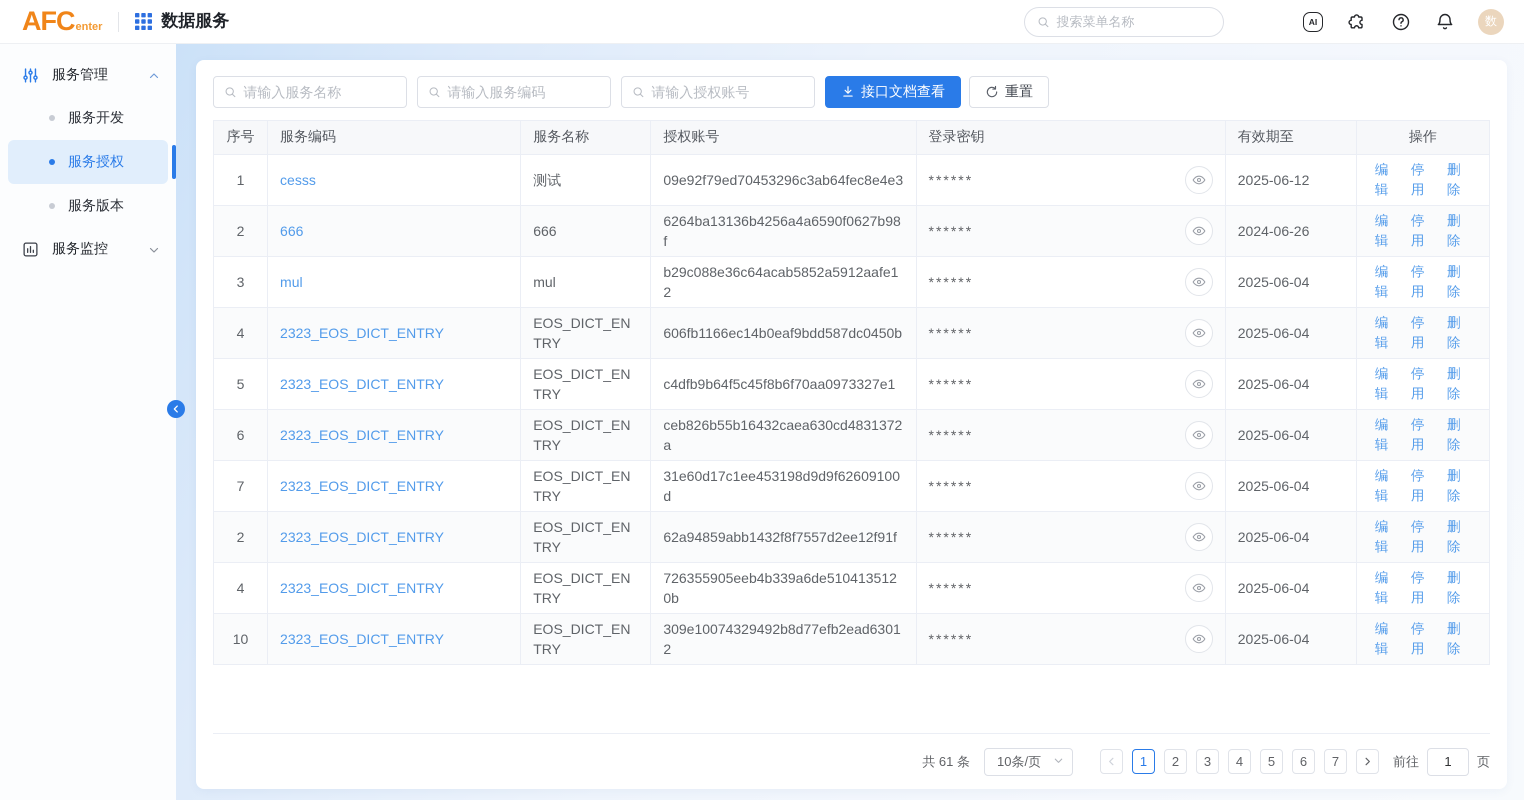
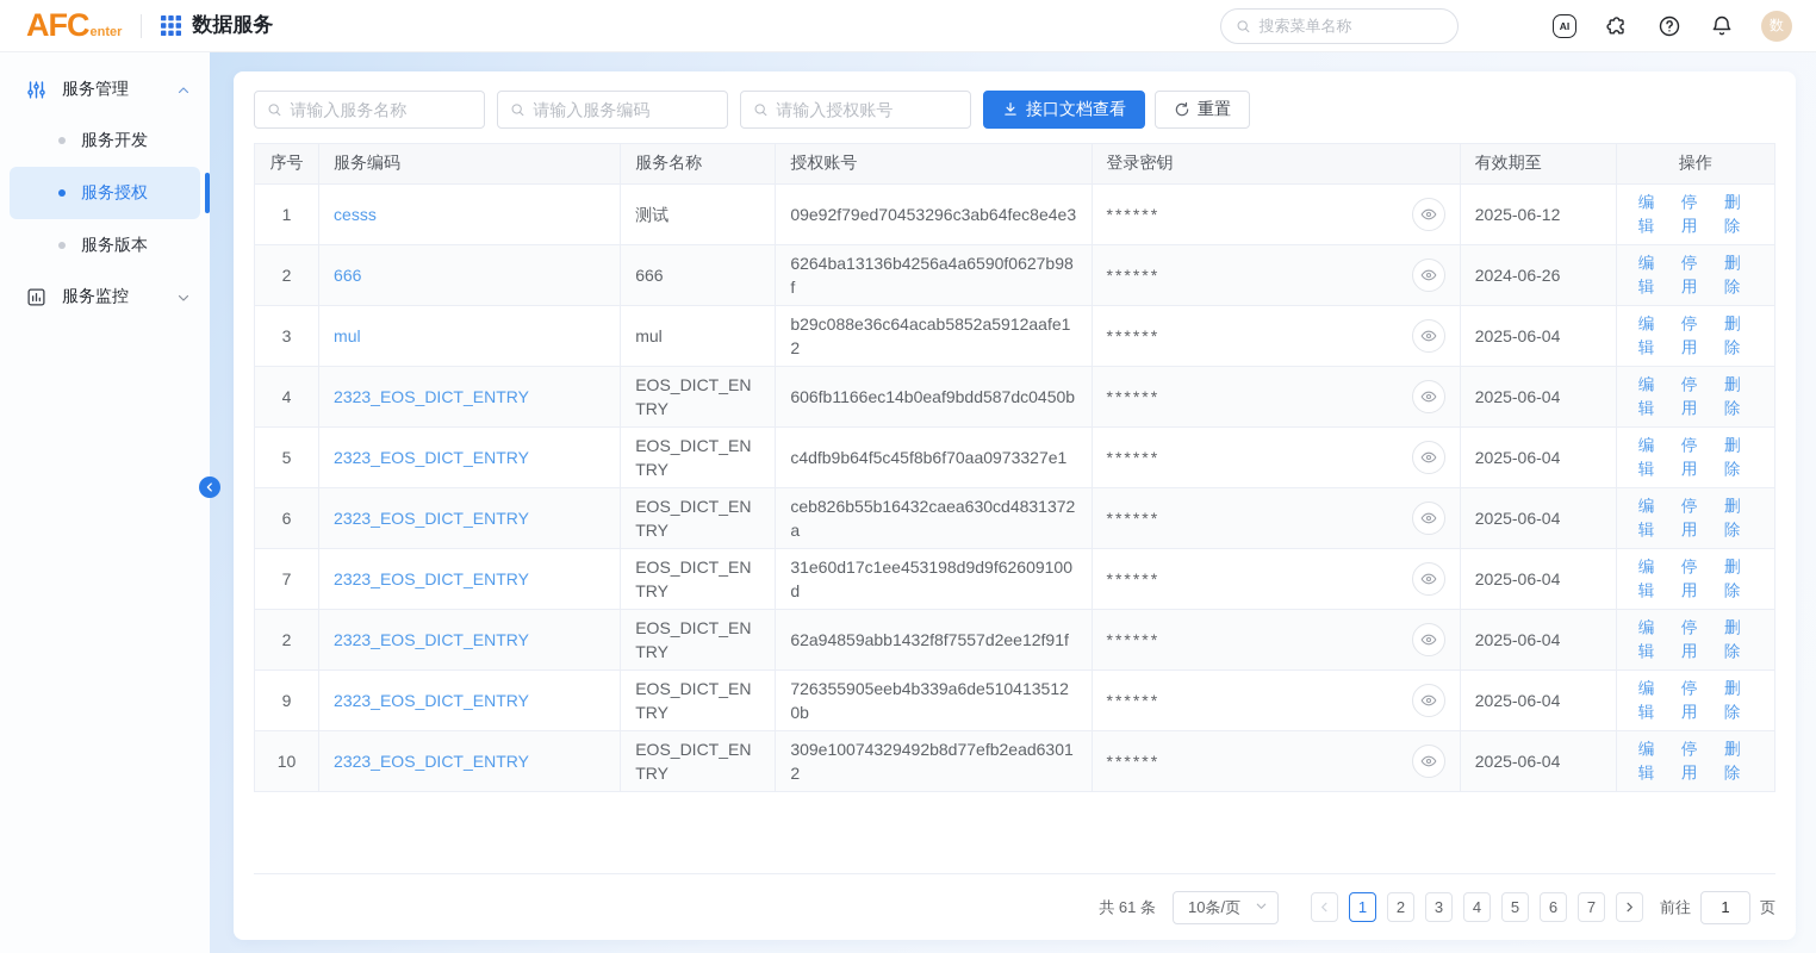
  AFC
  enter
  数据服务
  搜索菜单名称
  AI
  数
  服务管理
  服务开发
  服务授权
  服务版本
  服务监控
  请输入服务名称
  请输入服务编码
  请输入授权账号
  接口文档查看
  重置
  序号	服务编码	服务名称	授权账号	登录密钥	有效期至	操作
  1	cesss	测试	09e92f79ed70453296c3ab64fec8e4e3	******	2025-06-12	编辑停用删除
  2	666	666	6264ba13136b4256a4a6590f0627b98f	******	2024-06-26	编辑停用删除
  3	mul	mul	b29c088e36c64acab5852a5912aafe12	******	2025-06-04	编辑停用删除
  4	2323_EOS_DICT_ENTRY	EOS_DICT_ENTRY	606fb1166ec14b0eaf9bdd587dc0450b	******	2025-06-04	编辑停用删除
  5	2323_EOS_DICT_ENTRY	EOS_DICT_ENTRY	c4dfb9b64f5c45f8b6f70aa0973327e1	******	2025-06-04	编辑停用删除
  6	2323_EOS_DICT_ENTRY	EOS_DICT_ENTRY	ceb826b55b16432caea630cd4831372a	******	2025-06-04	编辑停用删除
  7	2323_EOS_DICT_ENTRY	EOS_DICT_ENTRY	31e60d17c1ee453198d9d9f62609100d	******	2025-06-04	编辑停用删除
  2	2323_EOS_DICT_ENTRY	EOS_DICT_ENTRY	62a94859abb1432f8f7557d2ee12f91f	******	2025-06-04	编辑停用删除
- 4	2323_EOS_DICT_ENTRY	EOS_DICT_ENTRY	726355905eeb4b339a6de5104135120b	******	2025-06-04	编辑停用删除
+ 9	2323_EOS_DICT_ENTRY	EOS_DICT_ENTRY	726355905eeb4b339a6de5104135120b	******	2025-06-04	编辑停用删除
  10	2323_EOS_DICT_ENTRY	EOS_DICT_ENTRY	309e10074329492b8d77efb2ead63012	******	2025-06-04	编辑停用删除
  共 61 条
  10条/页
  1 2 3 4 5 6 7
  前往
  1
  页
